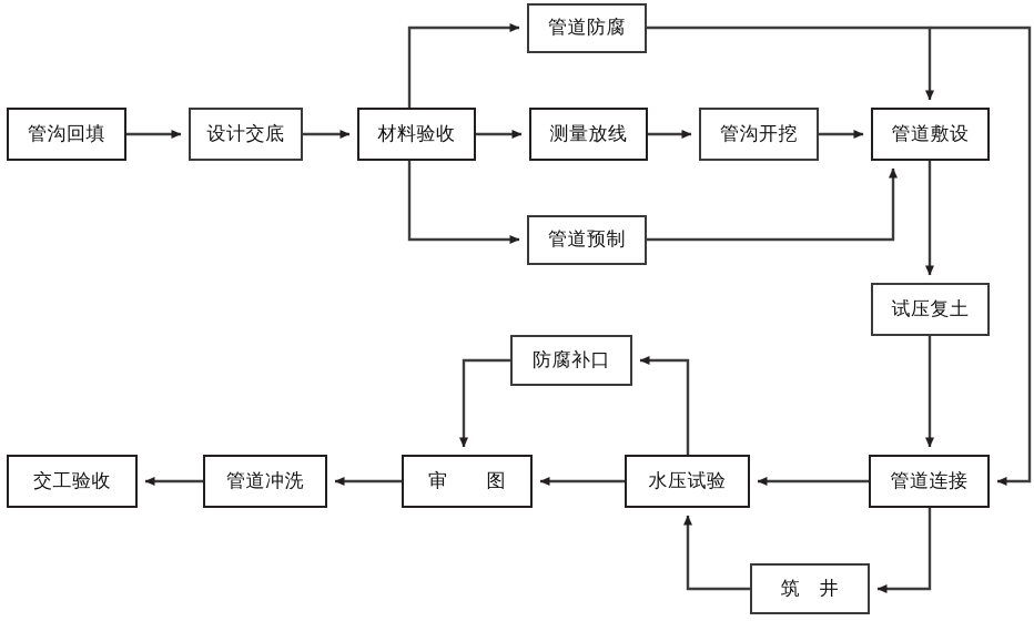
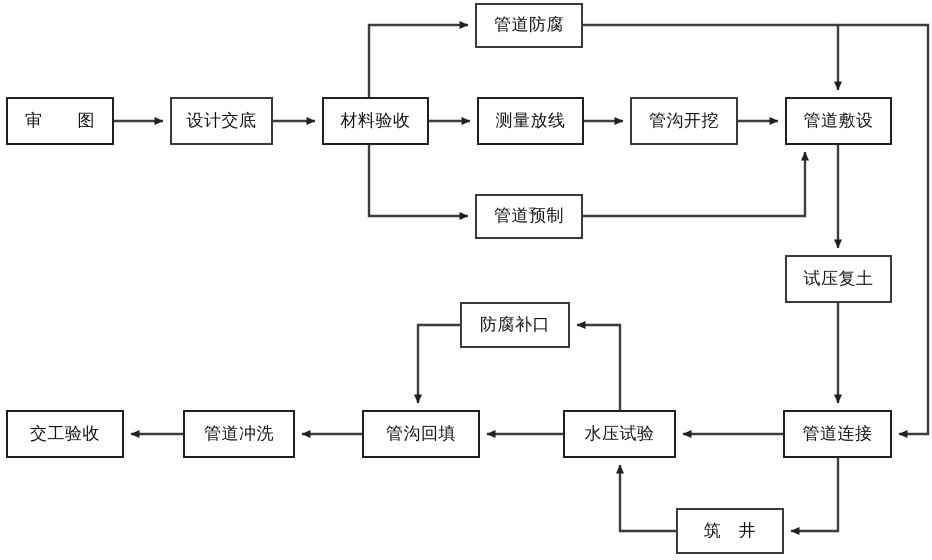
- 管沟回填
+ 审 图
  设计交底
  材料验收
  测量放线
  管沟开挖
  管道敷设
  管道防腐
  管道预制
  试压复土
  管道连接
  水压试验
- 审 图
+ 管沟回填
  管道冲洗
  交工验收
  防腐补口
  筑 井
